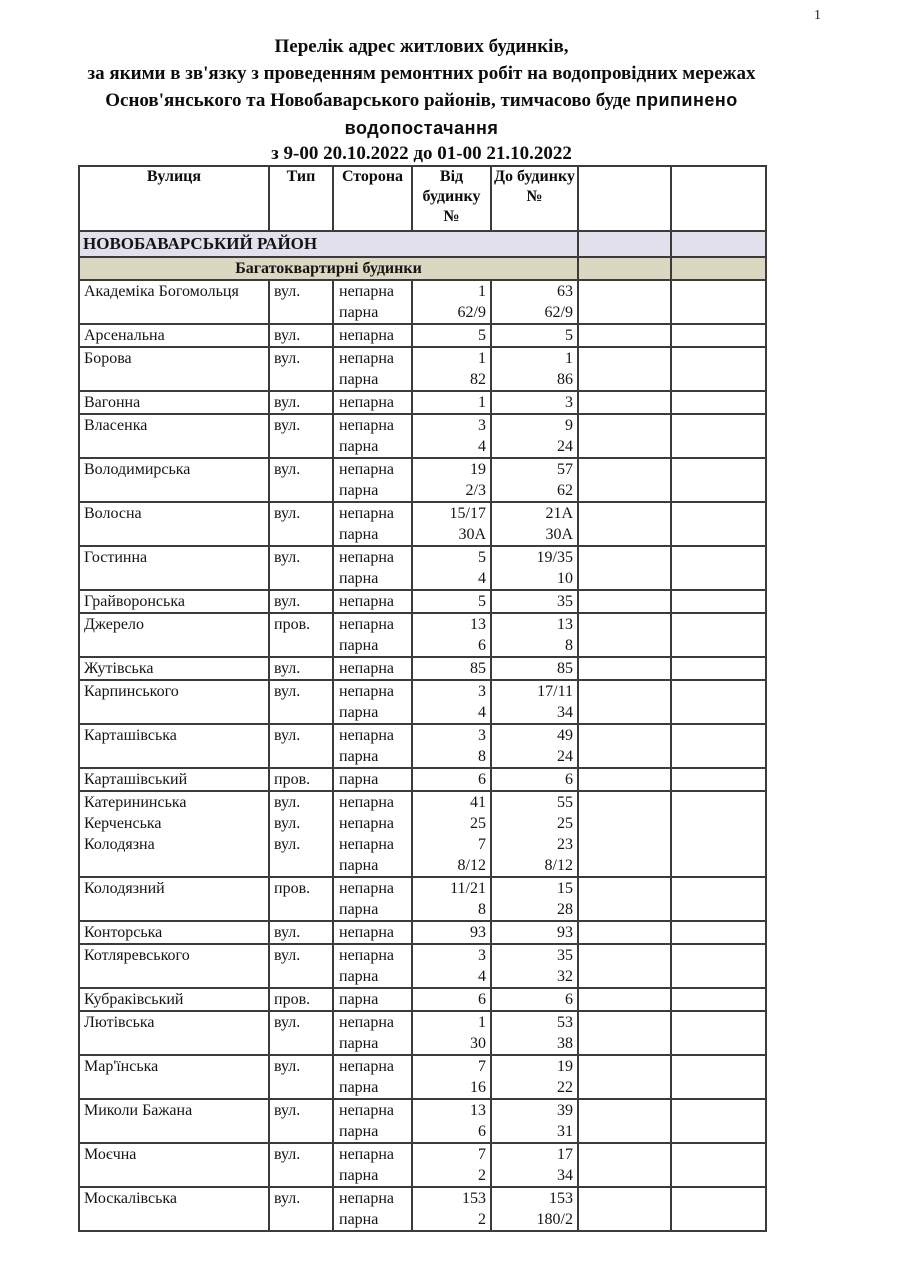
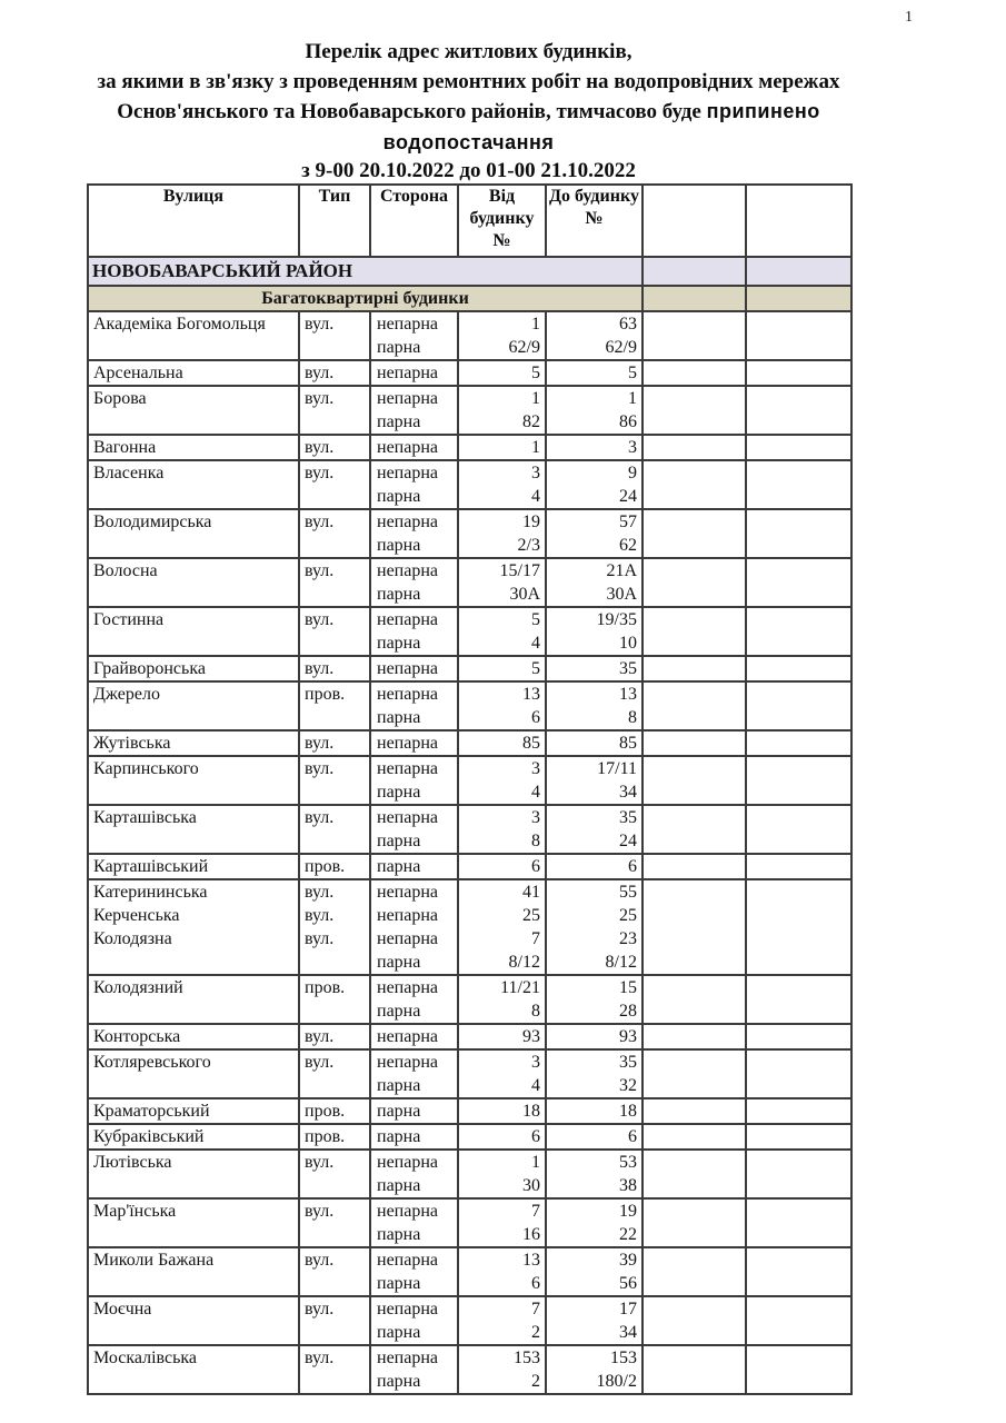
  1
  Перелік адрес житлових будинків,
  за якими в зв'язку з проведенням ремонтних робіт на водопровідних мережах
  Основ'янського та Новобаварського районів, тимчасово буде припинено
  водопостачання
  з 9-00 20.10.2022 до 01-00 21.10.2022
  Вулиця	Тип	Сторона	Від будинку №	До будинку №
  НОВОБАВАРСЬКИЙ РАЙОН
  Багатоквартирні будинки
  Академіка Богомольця	вул.	непарнапарна	162/9	6362/9
  Арсенальна	вул.	непарна	5	5
  Борова	вул.	непарнапарна	182	186
  Вагонна	вул.	непарна	1	3
  Власенка	вул.	непарнапарна	34	924
  Володимирська	вул.	непарнапарна	192/3	5762
  Волосна	вул.	непарнапарна	15/1730А	21А30А
  Гостинна	вул.	непарнапарна	54	19/3510
  Грайворонська	вул.	непарна	5	35
  Джерело	пров.	непарнапарна	136	138
  Жутівська	вул.	непарна	85	85
  Карпинського	вул.	непарнапарна	34	17/1134
- Карташівська	вул.	непарнапарна	38	4924
+ Карташівська	вул.	непарнапарна	38	3524
  Карташівський	пров.	парна	6	6
  КатерининськаКерченськаКолодязна	вул.вул.вул.	непарнанепарнанепарнапарна	412578/12	5525238/12
  Колодязний	пров.	непарнапарна	11/218	1528
  Конторська	вул.	непарна	93	93
  Котляревського	вул.	непарнапарна	34	3532
+ Краматорський	пров.	парна	18	18
  Кубраківський	пров.	парна	6	6
  Лютівська	вул.	непарнапарна	130	5338
  Мар'їнська	вул.	непарнапарна	716	1922
- Миколи Бажана	вул.	непарнапарна	136	3931
+ Миколи Бажана	вул.	непарнапарна	136	3956
  Моєчна	вул.	непарнапарна	72	1734
  Москалівська	вул.	непарнапарна	1532	153180/2
